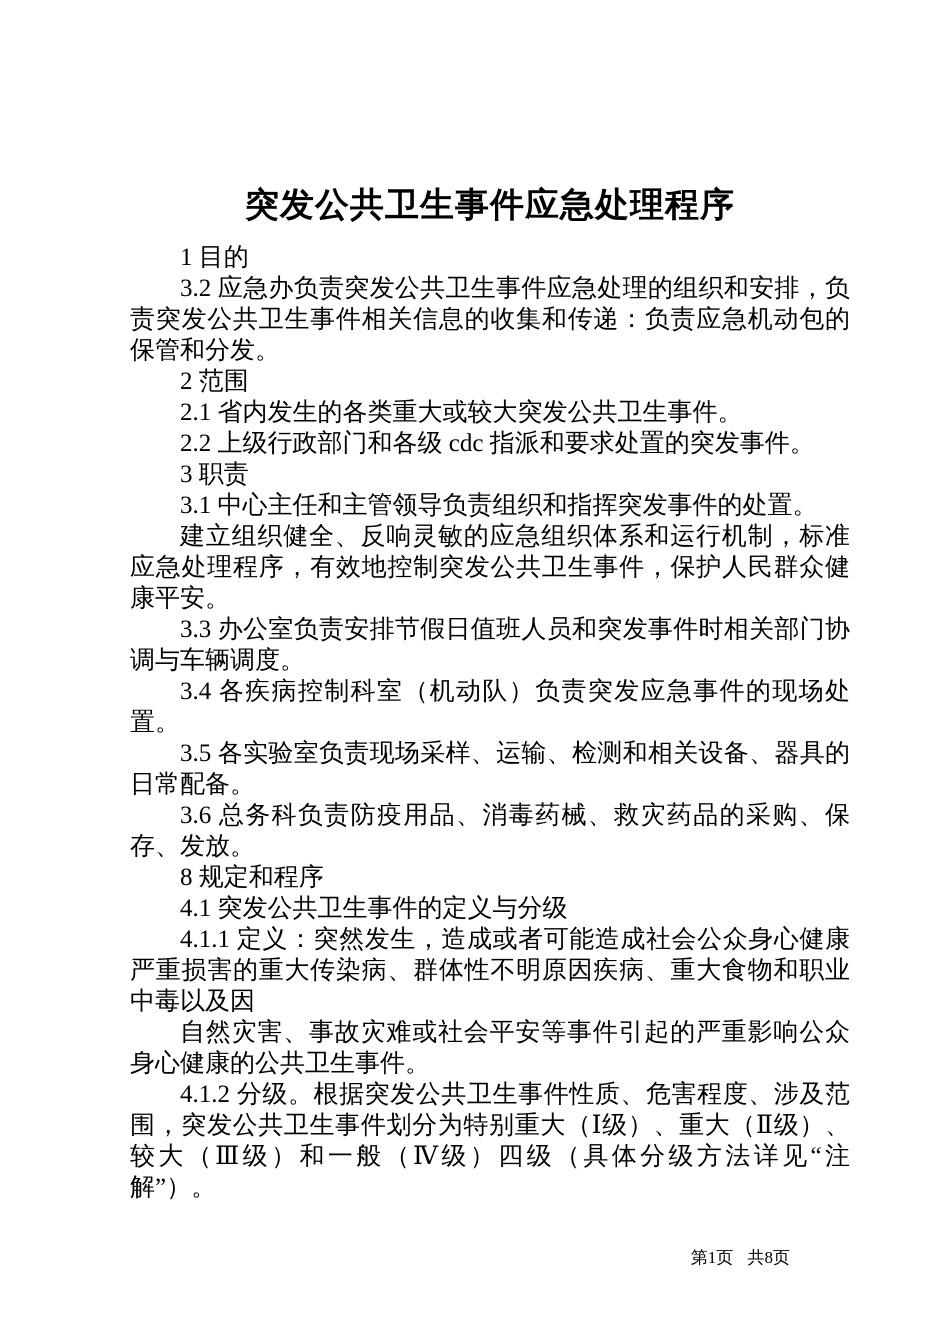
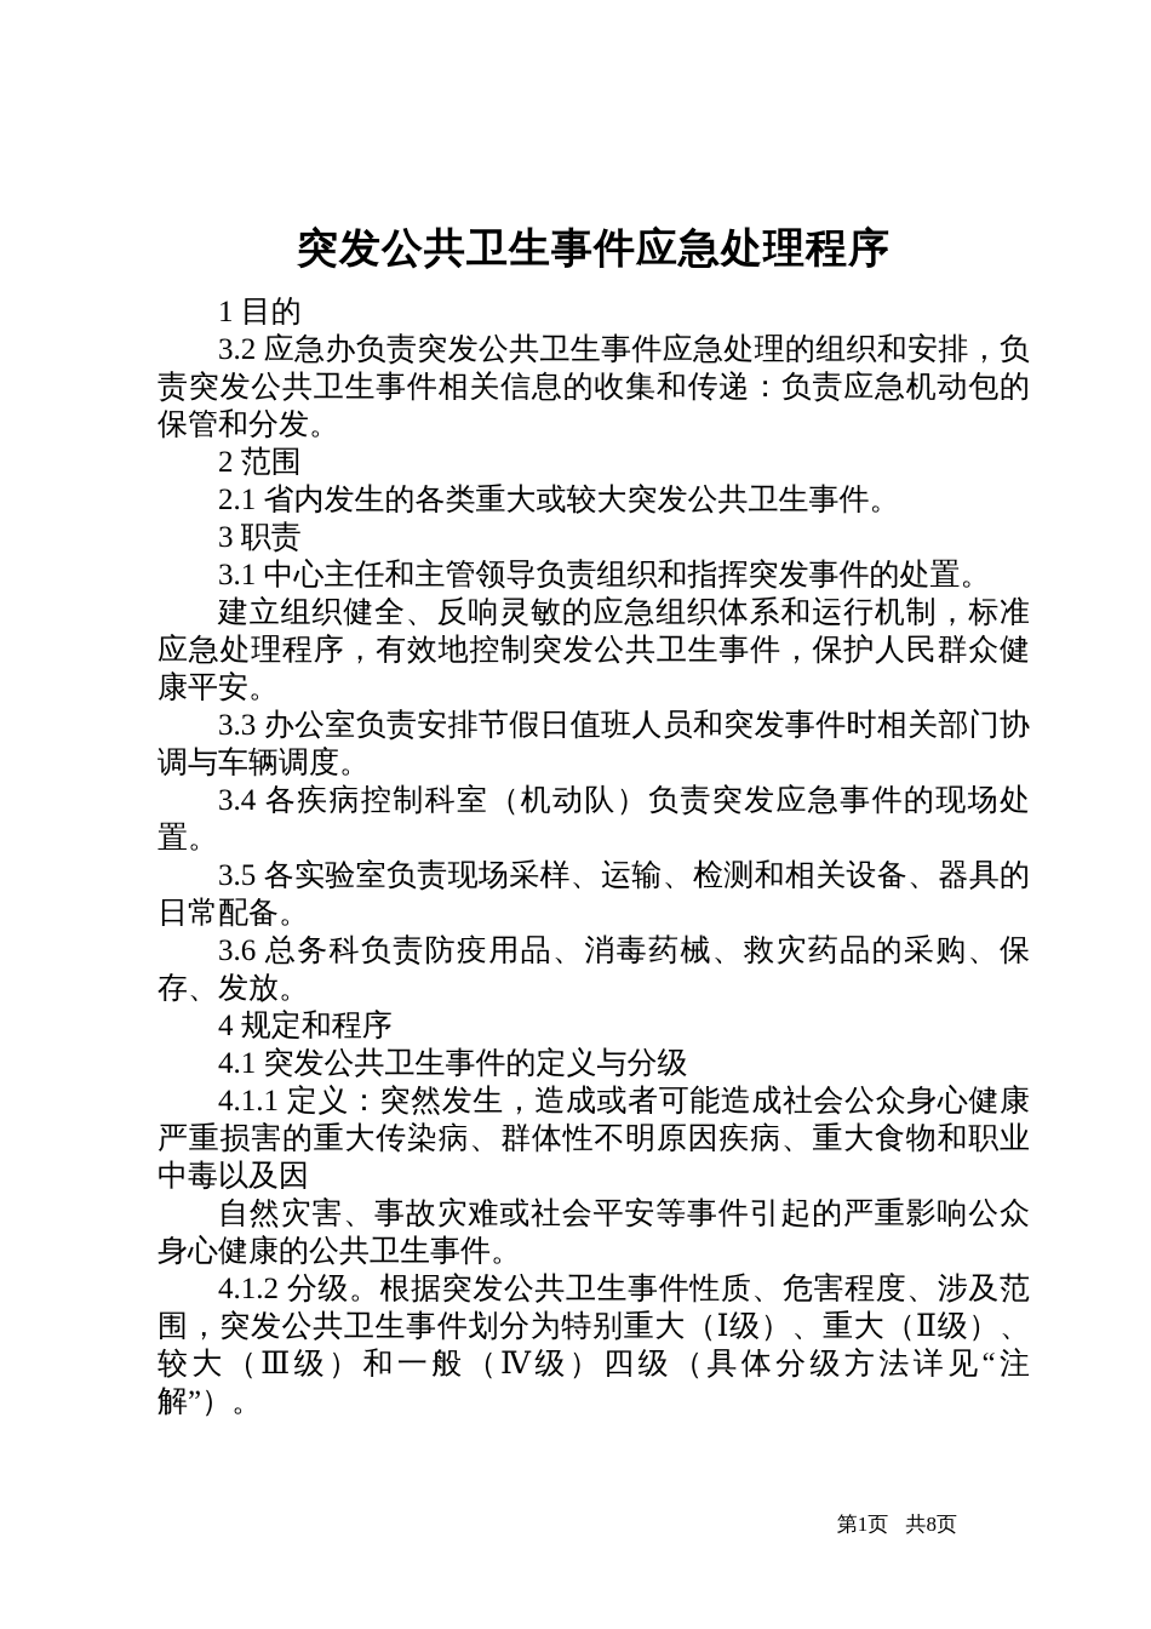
  突发公共卫生事件应急处理程序
  1 目的
  3.2 应急办负责突发公共卫生事件应急处理的组织和安排，负责突发公共卫生事件相关信息的收集和传递：负责应急机动包的保管和分发。
  2 范围
  2.1 省内发生的各类重大或较大突发公共卫生事件。
- 2.2 上级行政部门和各级 cdc 指派和要求处置的突发事件。
  3 职责
  3.1 中心主任和主管领导负责组织和指挥突发事件的处置。
  建立组织健全、反响灵敏的应急组织体系和运行机制，标准应急处理程序，有效地控制突发公共卫生事件，保护人民群众健康平安。
  3.3 办公室负责安排节假日值班人员和突发事件时相关部门协调与车辆调度。
  3.4 各疾病控制科室（机动队）负责突发应急事件的现场处置。
  3.5 各实验室负责现场采样、运输、检测和相关设备、器具的日常配备。
  3.6 总务科负责防疫用品、消毒药械、救灾药品的采购、保存、发放。
- 8 规定和程序
+ 4 规定和程序
  4.1 突发公共卫生事件的定义与分级
  4.1.1 定义：突然发生，造成或者可能造成社会公众身心健康严重损害的重大传染病、群体性不明原因疾病、重大食物和职业中毒以及因
  自然灾害、事故灾难或社会平安等事件引起的严重影响公众身心健康的公共卫生事件。
  4.1.2 分级。根据突发公共卫生事件性质、危害程度、涉及范围，突发公共卫生事件划分为特别重大（Ⅰ级）、重大（Ⅱ级）、较大（Ⅲ级）和一般（Ⅳ级）四级（具体分级方法详见“注解”）。
  第1页 共8页
